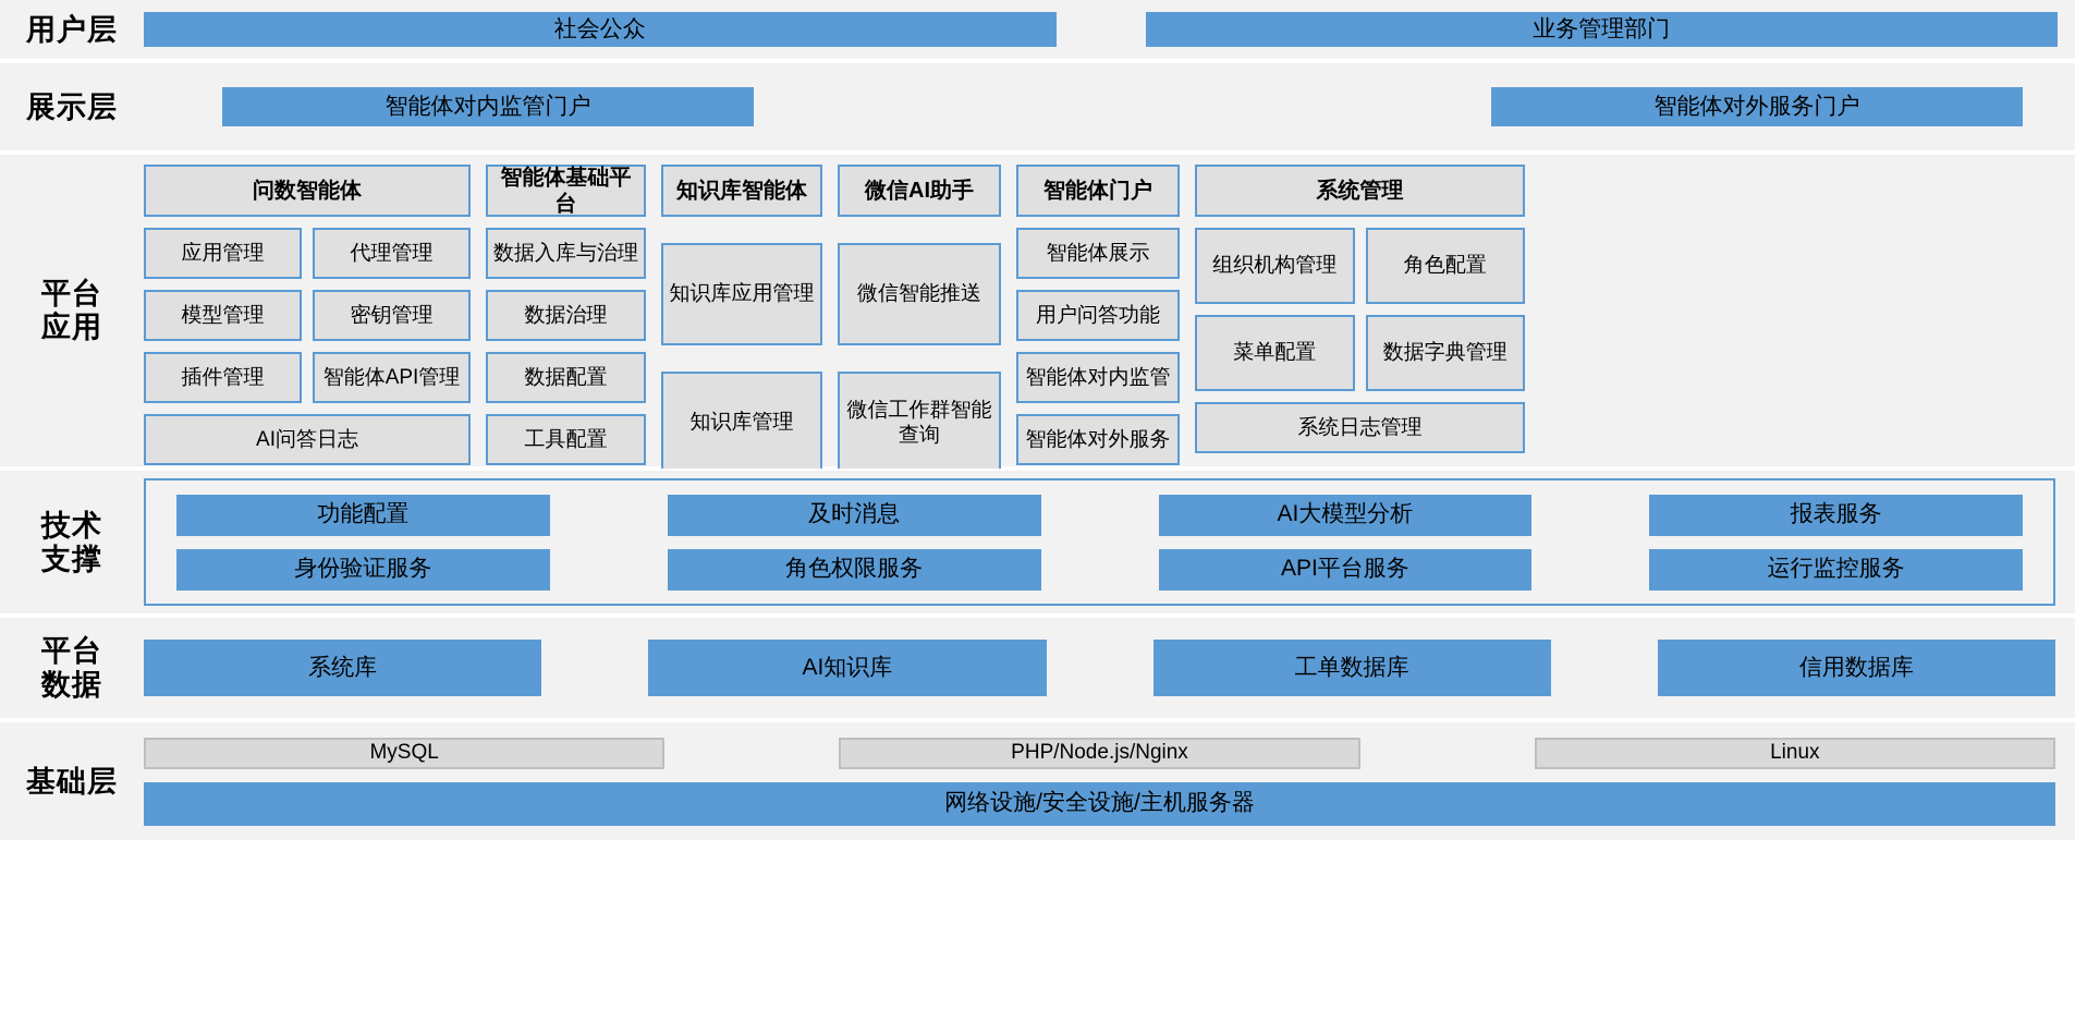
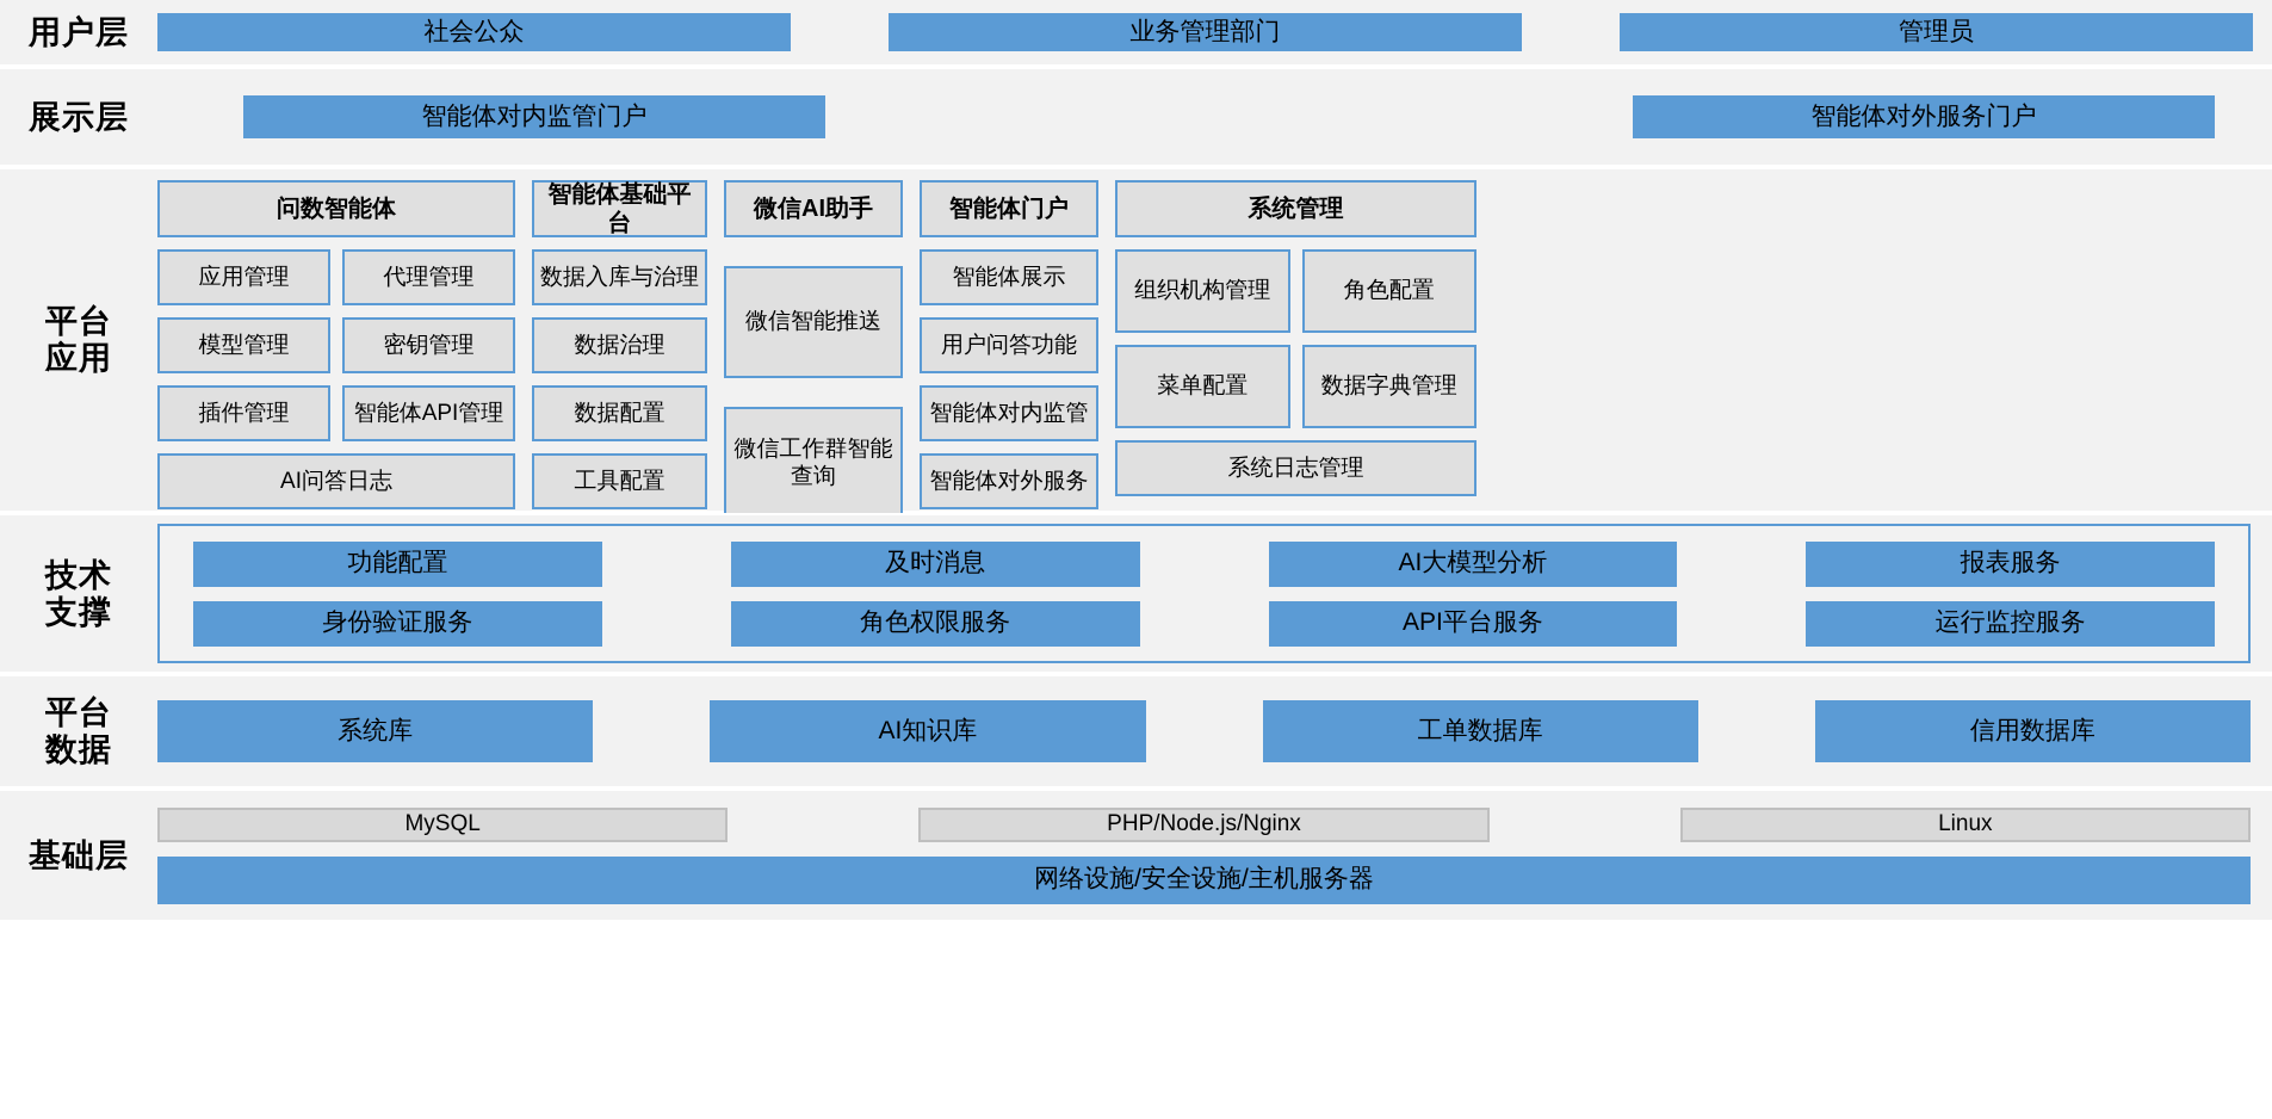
  用户层
  社会公众
  业务管理部门
+ 管理员
  展示层
  智能体对内监管门户
  智能体对外服务门户
  平台
  应用
  问数智能体
  应用管理
  代理管理
  模型管理
  密钥管理
  插件管理
  智能体API管理
  AI问答日志
  智能体基础平台
  数据入库与治理
  数据治理
  数据配置
  工具配置
- 知识库智能体
- 知识库应用管理
- 知识库管理
  微信AI助手
  微信智能推送
  微信工作群智能查询
  智能体门户
  智能体展示
  用户问答功能
  智能体对内监管
  智能体对外服务
  系统管理
  组织机构管理
  角色配置
  菜单配置
  数据字典管理
  系统日志管理
  技术
  支撑
  功能配置
  及时消息
  AI大模型分析
  报表服务
  身份验证服务
  角色权限服务
  API平台服务
  运行监控服务
  平台
  数据
  系统库
  AI知识库
  工单数据库
  信用数据库
  基础层
  MySQL
  PHP/Node.js/Nginx
  Linux
  网络设施/安全设施/主机服务器
